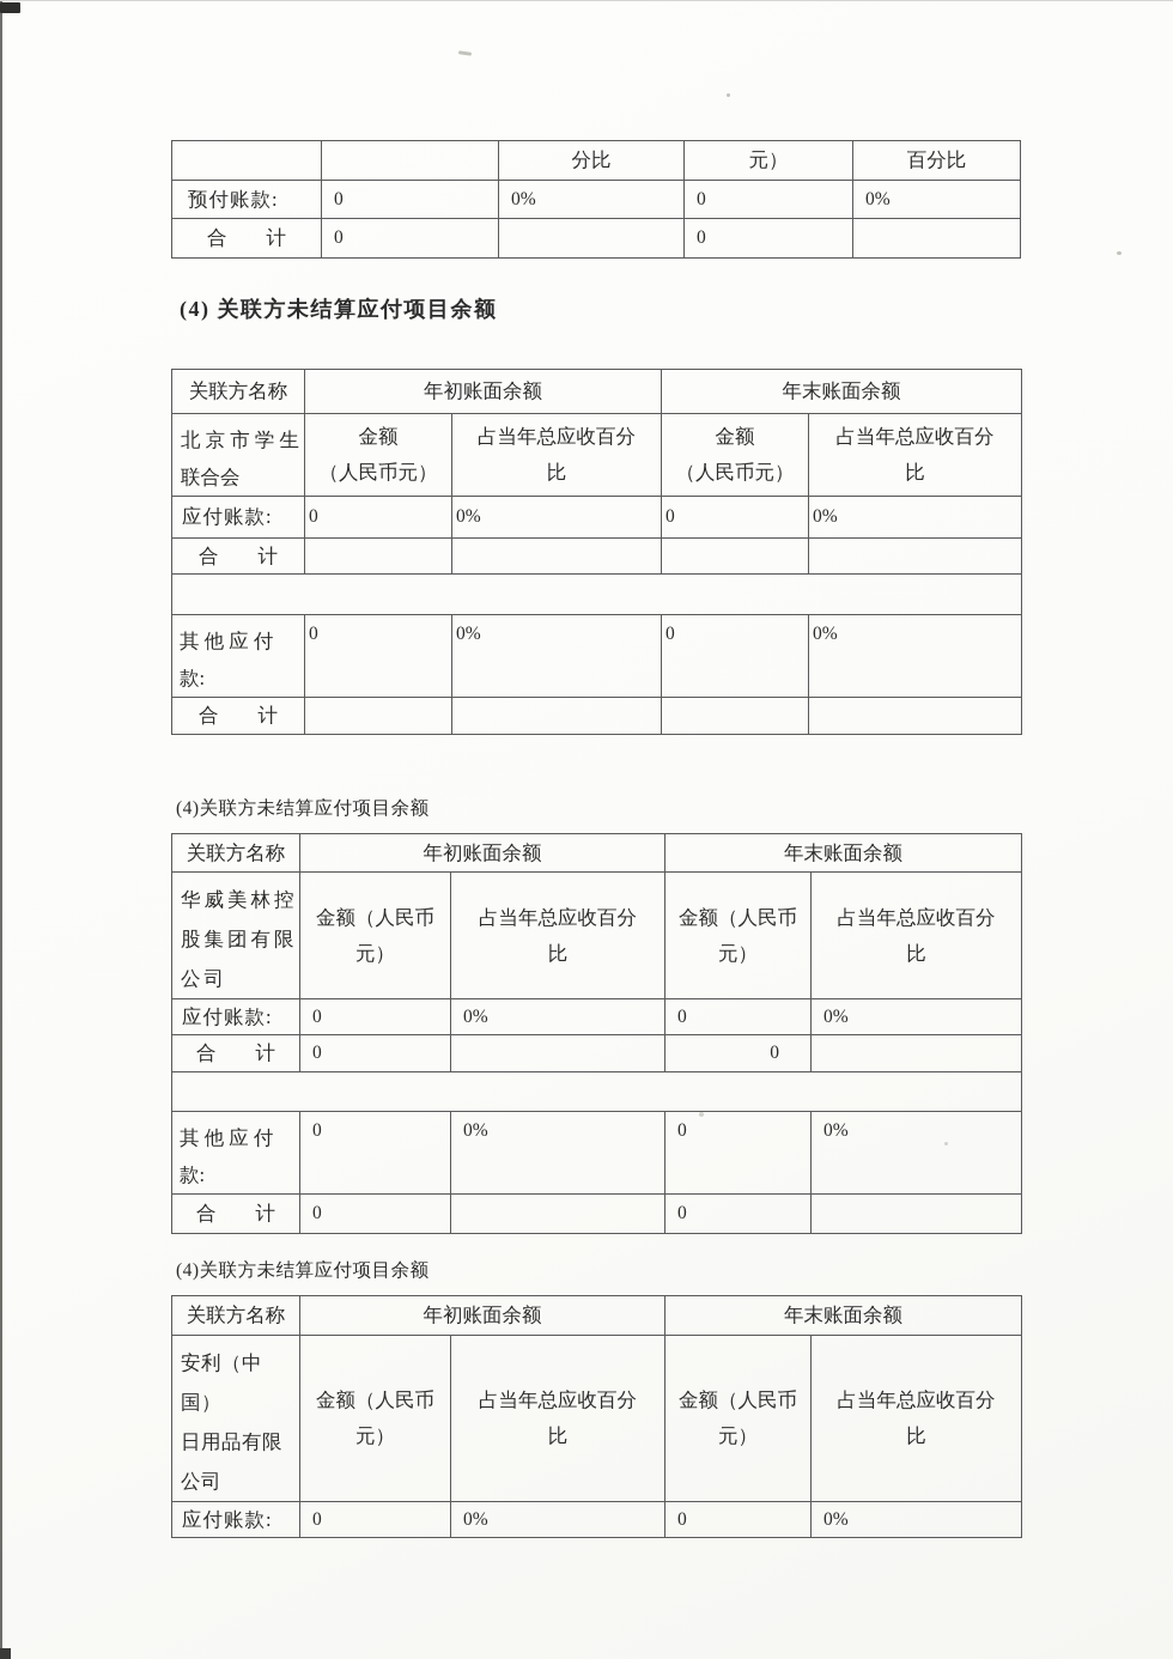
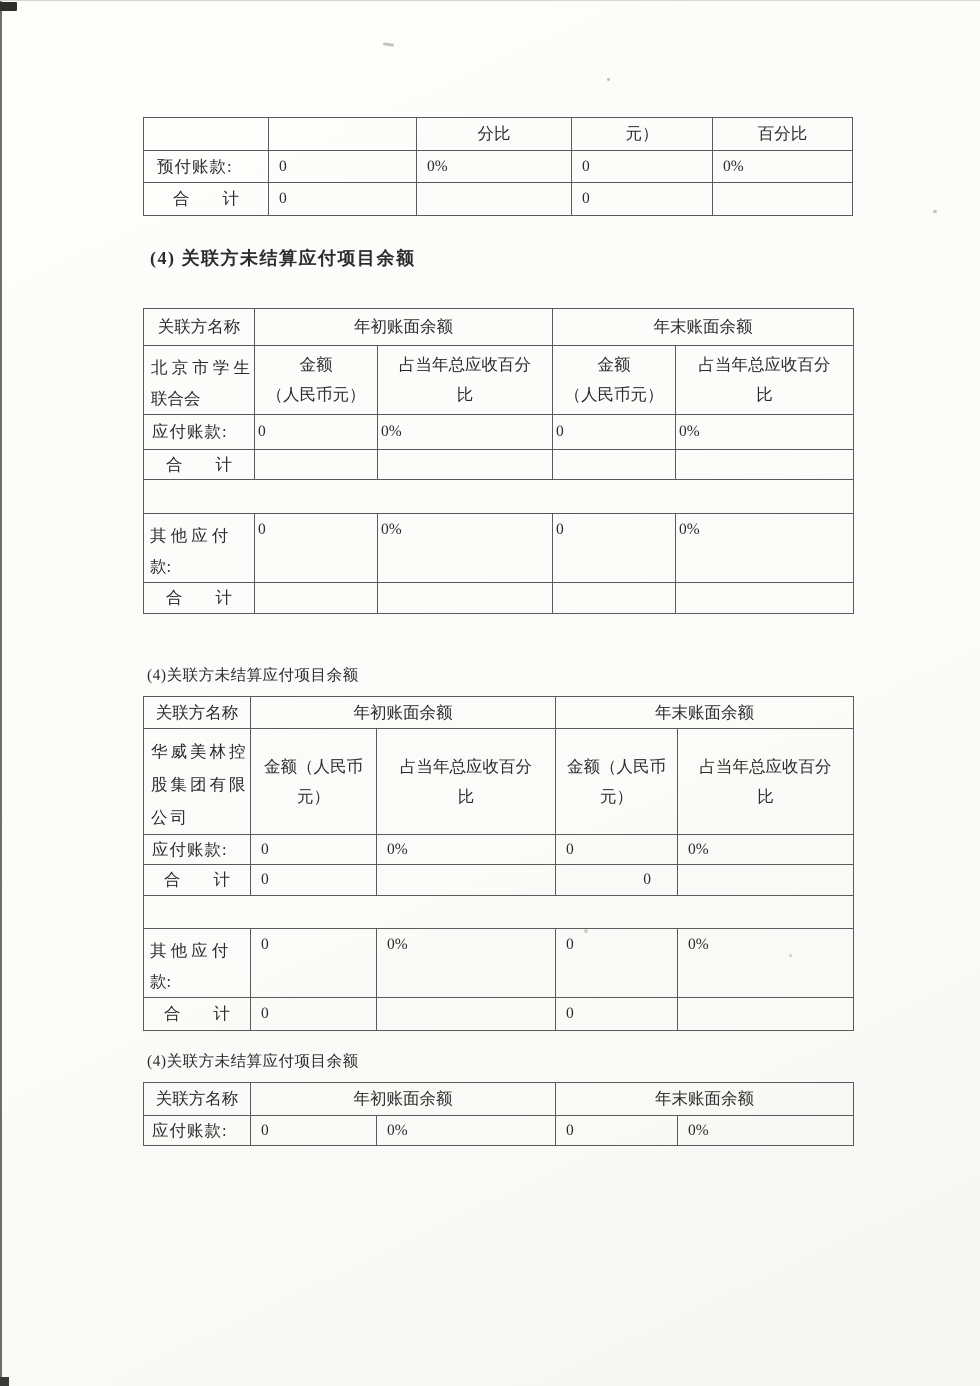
  		分比	元）	百分比
  预付账款:	0	0%	0	0%
  合 计	0		0
  (4) 关联方未结算应付项目余额
  关联方名称	年初账面余额	年末账面余额
  北 京 市 学 生 联合会	金额 （人民币元）	占当年总应收百分 比	金额 （人民币元）	占当年总应收百分 比
  应付账款:	0	0%	0	0%
  合 计
  其 他 应 付 款:	0	0%	0	0%
  合 计
  (4)关联方未结算应付项目余额
  关联方名称	年初账面余额	年末账面余额
  华威美林控 股集团有限 公司	金额（人民币 元）	占当年总应收百分 比	金额（人民币 元）	占当年总应收百分 比
  应付账款:	0	0%	0	0%
  合 计	0		0
  其 他 应 付 款:	0	0%	0	0%
  合 计	0		0
  (4)关联方未结算应付项目余额
  关联方名称	年初账面余额	年末账面余额
- 安利（中国） 日用品有限 公司	金额（人民币 元）	占当年总应收百分 比	金额（人民币 元）	占当年总应收百分 比
  应付账款:	0	0%	0	0%
